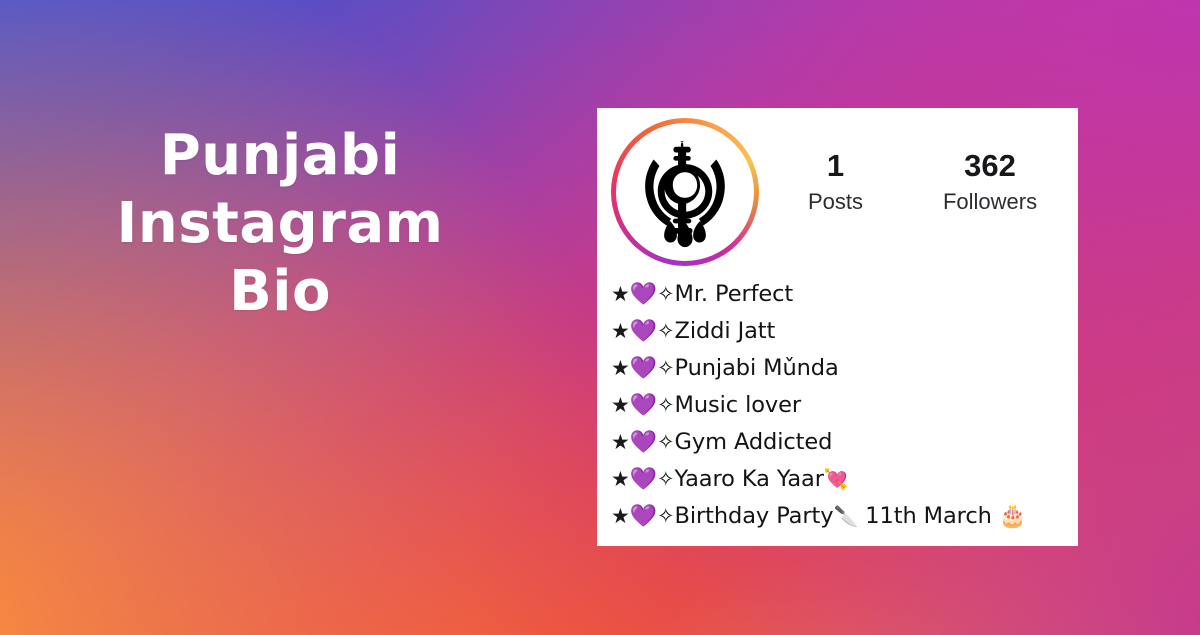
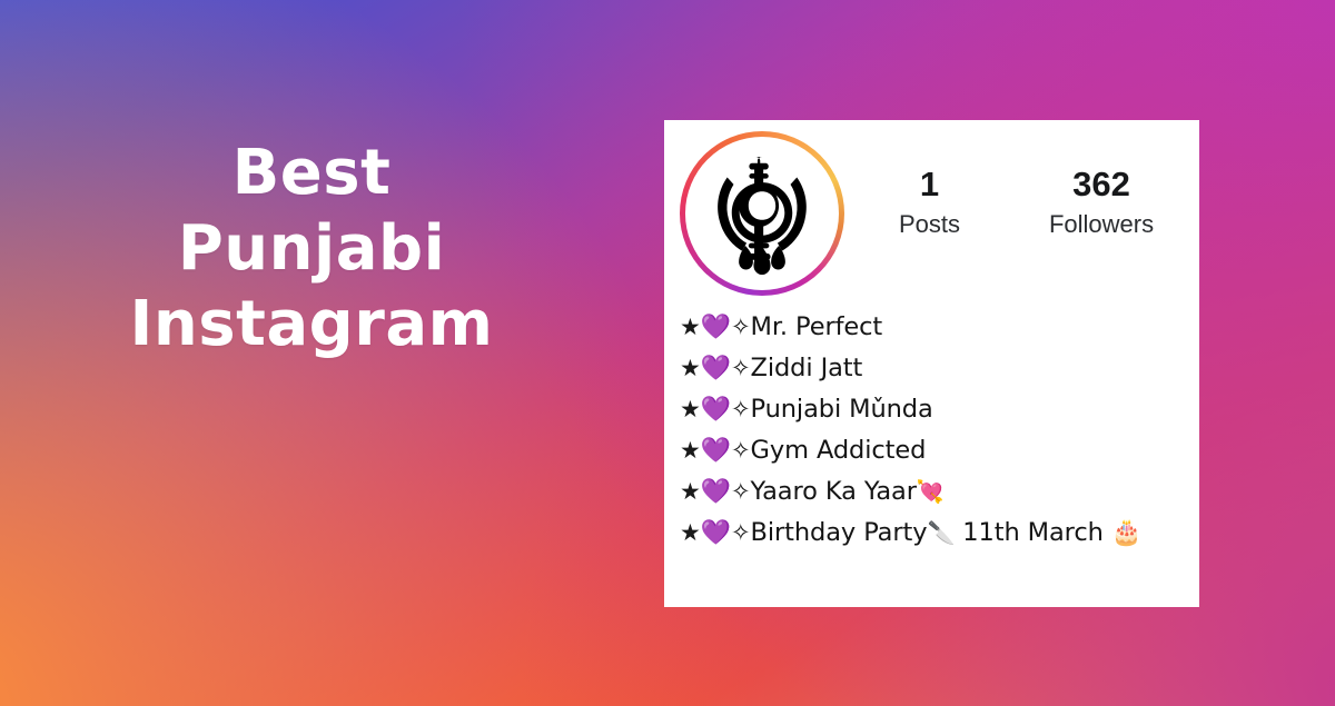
+ Best
  Punjabi
  Instagram
- Bio
  1
  Posts
  362
  Followers
  ★💜✧Mr. Perfect
  ★💜✧Ziddi Jatt
  ★💜✧Punjabi Mǔnda
- ★💜✧Music lover
  ★💜✧Gym Addicted
  ★💜✧Yaaro Ka Yaar💘
  ★💜✧Birthday Party🔪 11th March 🎂
